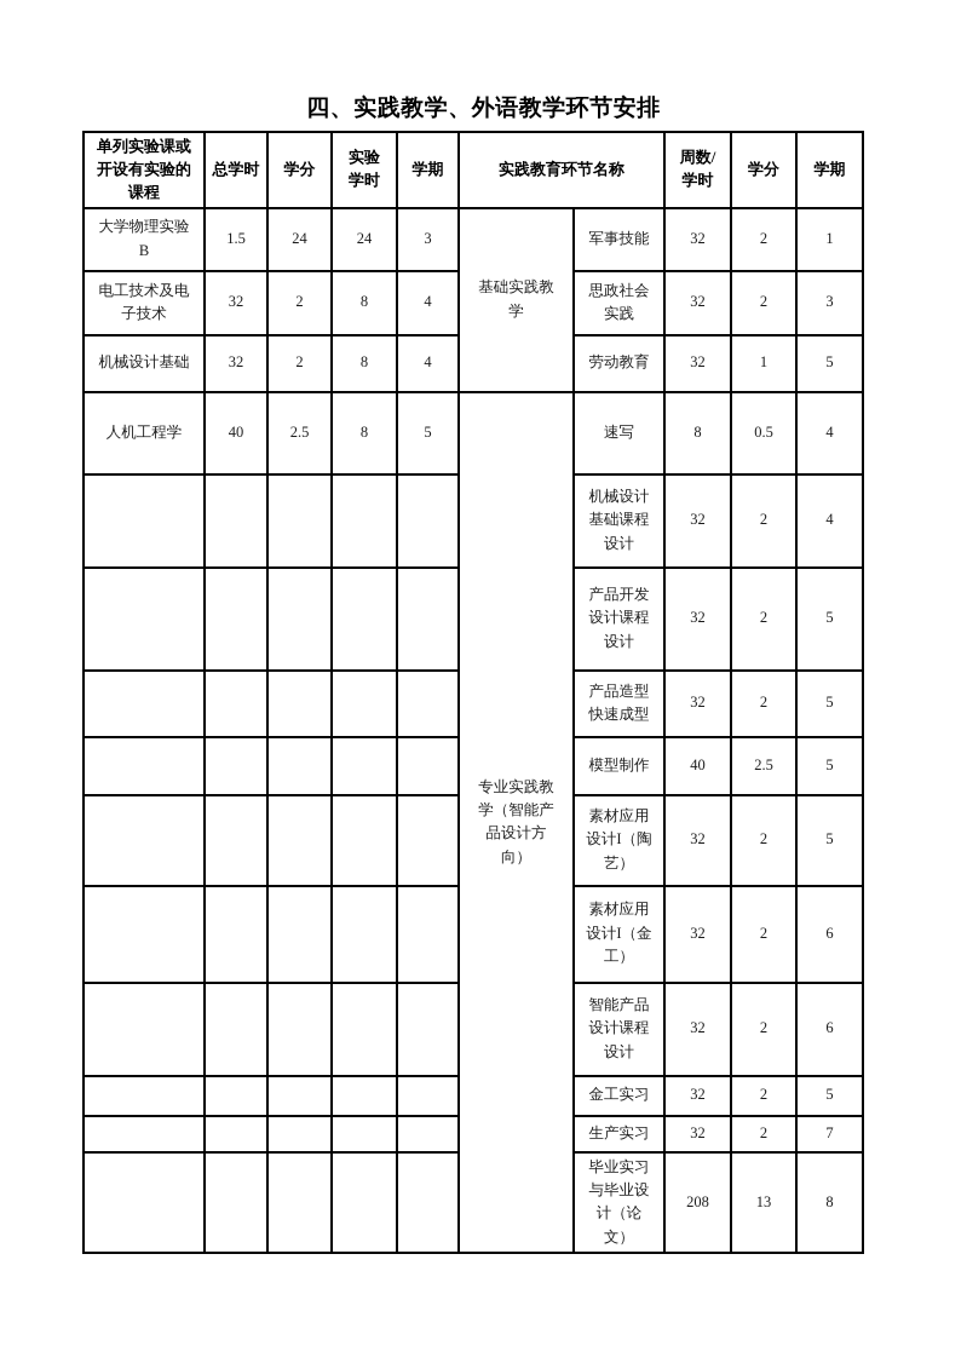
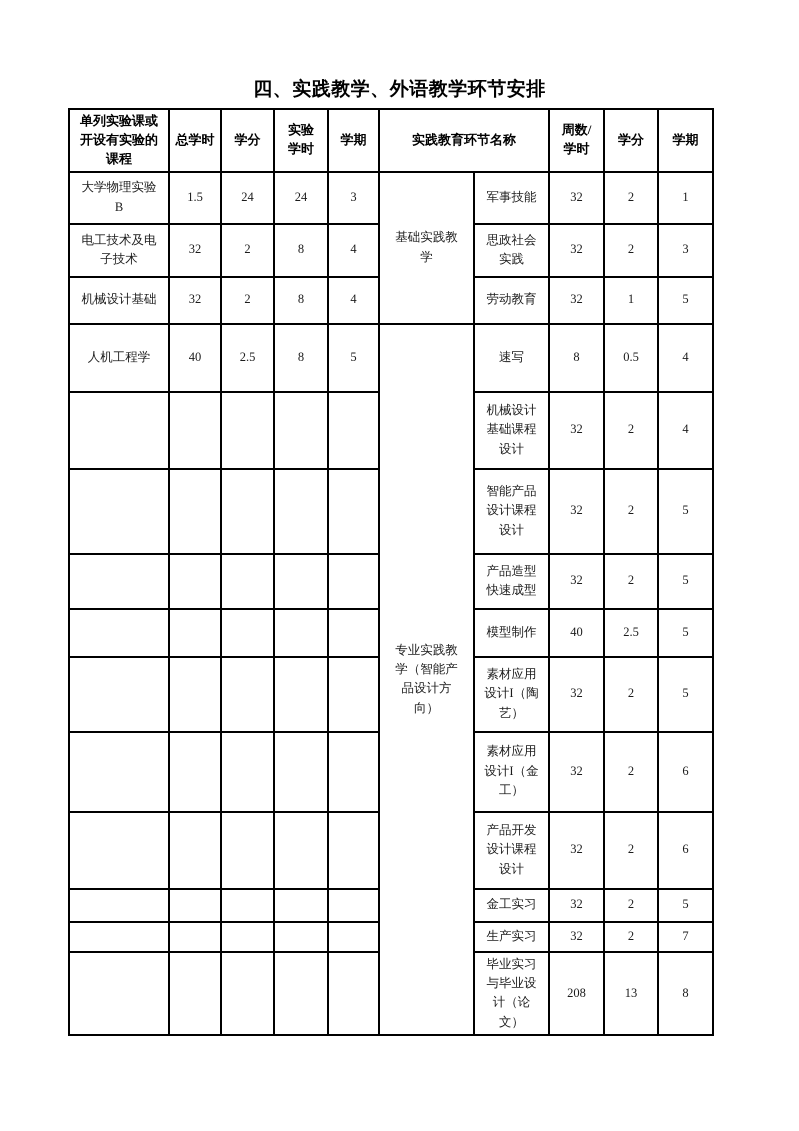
  四、实践教学、外语教学环节安排
  单列实验课或 开设有实验的 课程	总学时	学分	实验 学时	学期	实践教育环节名称	周数/ 学时	学分	学期
  大学物理实验 B	1.5	24	24	3	基础实践教 学	军事技能	32	2	1
  电工技术及电 子技术	32	2	8	4	思政社会 实践	32	2	3
  机械设计基础	32	2	8	4	劳动教育	32	1	5
  人机工程学	40	2.5	8	5	专业实践教 学（智能产 品设计方 向）	速写	8	0.5	4
  					机械设计 基础课程 设计	32	2	4
- 					产品开发 设计课程 设计	32	2	5
+ 					智能产品 设计课程 设计	32	2	5
  					产品造型 快速成型	32	2	5
  					模型制作	40	2.5	5
  					素材应用 设计I（陶 艺）	32	2	5
  					素材应用 设计I（金 工）	32	2	6
- 					智能产品 设计课程 设计	32	2	6
+ 					产品开发 设计课程 设计	32	2	6
  					金工实习	32	2	5
  					生产实习	32	2	7
  					毕业实习 与毕业设 计（论 文）	208	13	8
